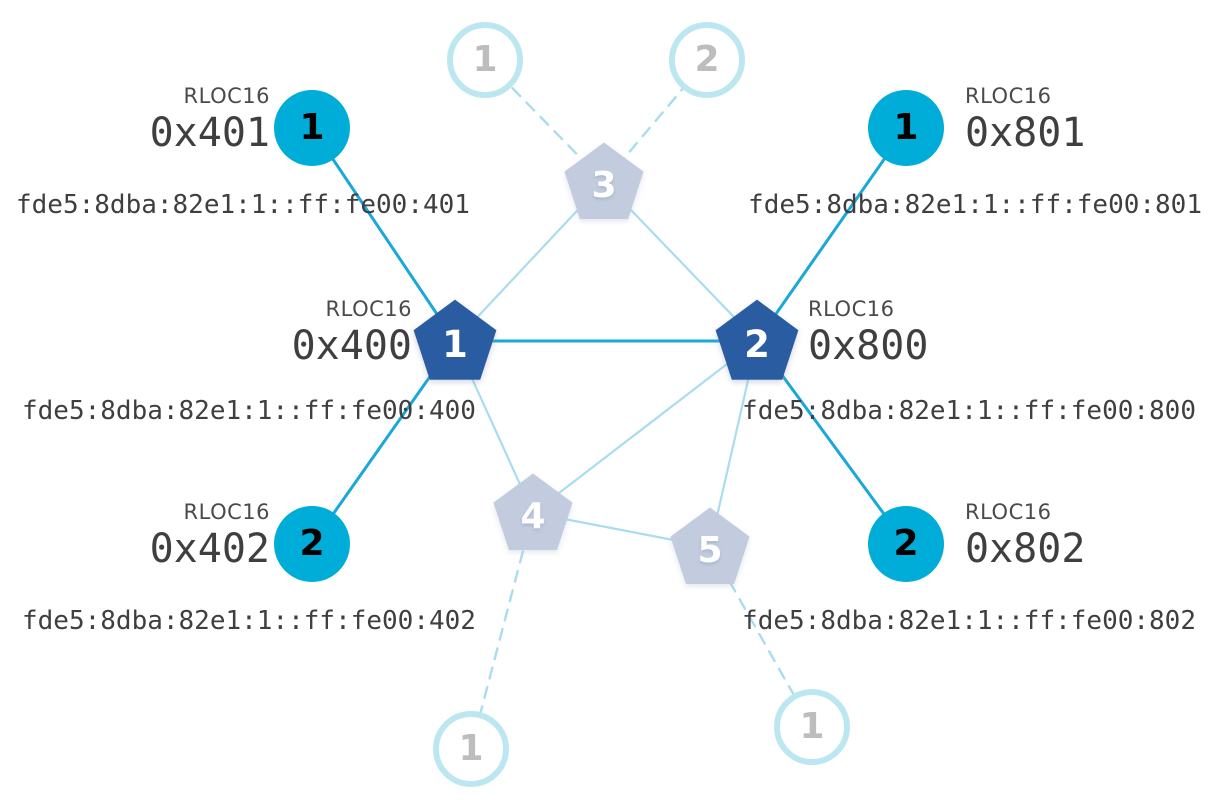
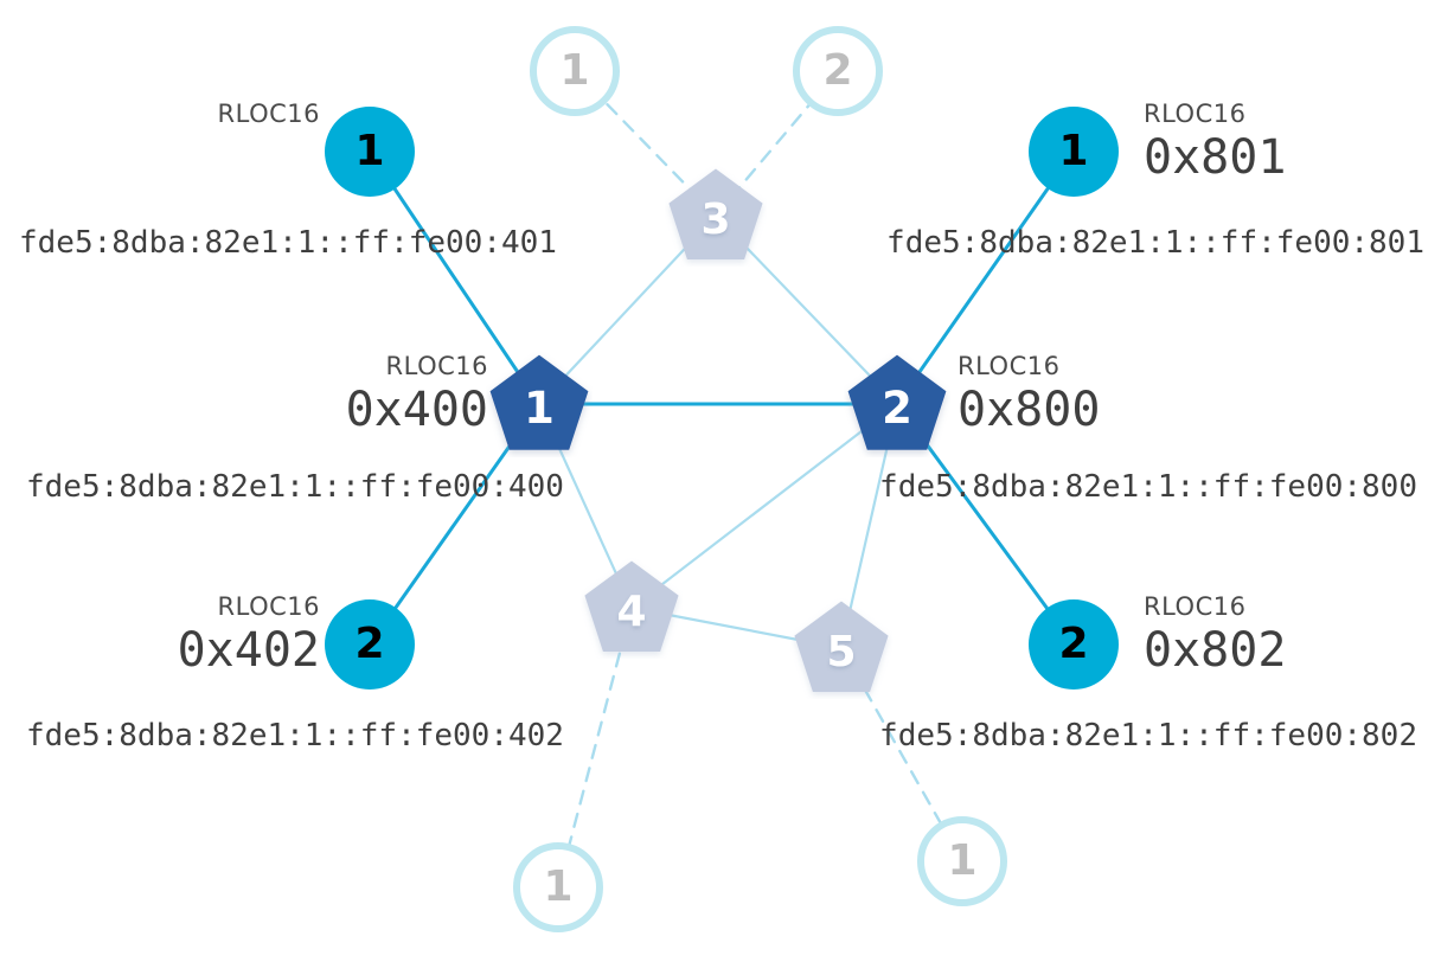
  1
  2
  3
  4
  5
  1
  2
  1
  2
  1
  2
  1
  1
  RLOC16
- 0x401
  fde5:8dba:82e1:1::ff:fe00:401
  RLOC16
  0x400
  fde5:8dba:82e1:1::ff:fe00:400
  RLOC16
  0x402
  fde5:8dba:82e1:1::ff:fe00:402
  RLOC16
  0x801
  fde5:8dba:82e1:1::ff:fe00:801
  RLOC16
  0x800
  fde5:8dba:82e1:1::ff:fe00:800
  RLOC16
  0x802
  fde5:8dba:82e1:1::ff:fe00:802
